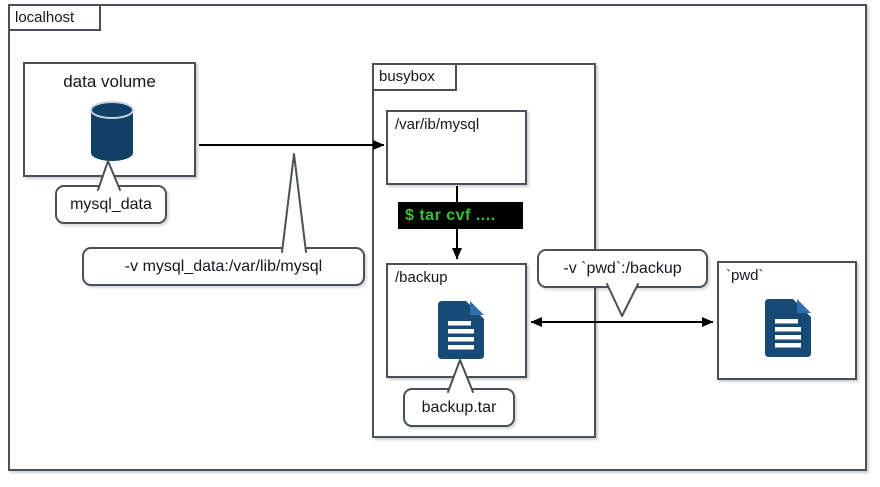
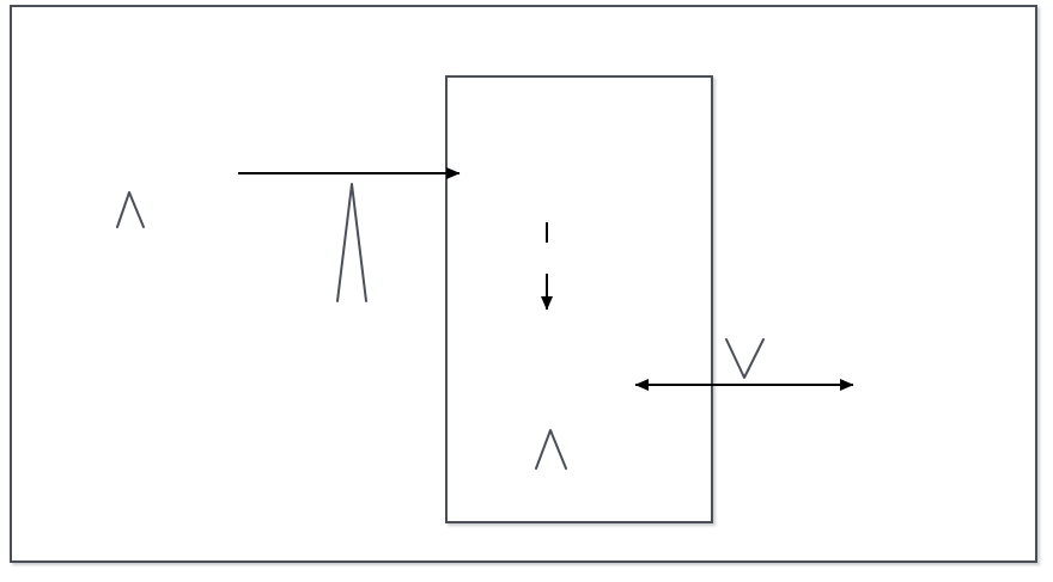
- localhost
- data volume
- busybox
- /var/ib/mysql
- $ tar cvf ....
- /backup
- `pwd`
- mysql_data
- -v mysql_data:/var/lib/mysql
- backup.tar
- -v `pwd`:/backup
